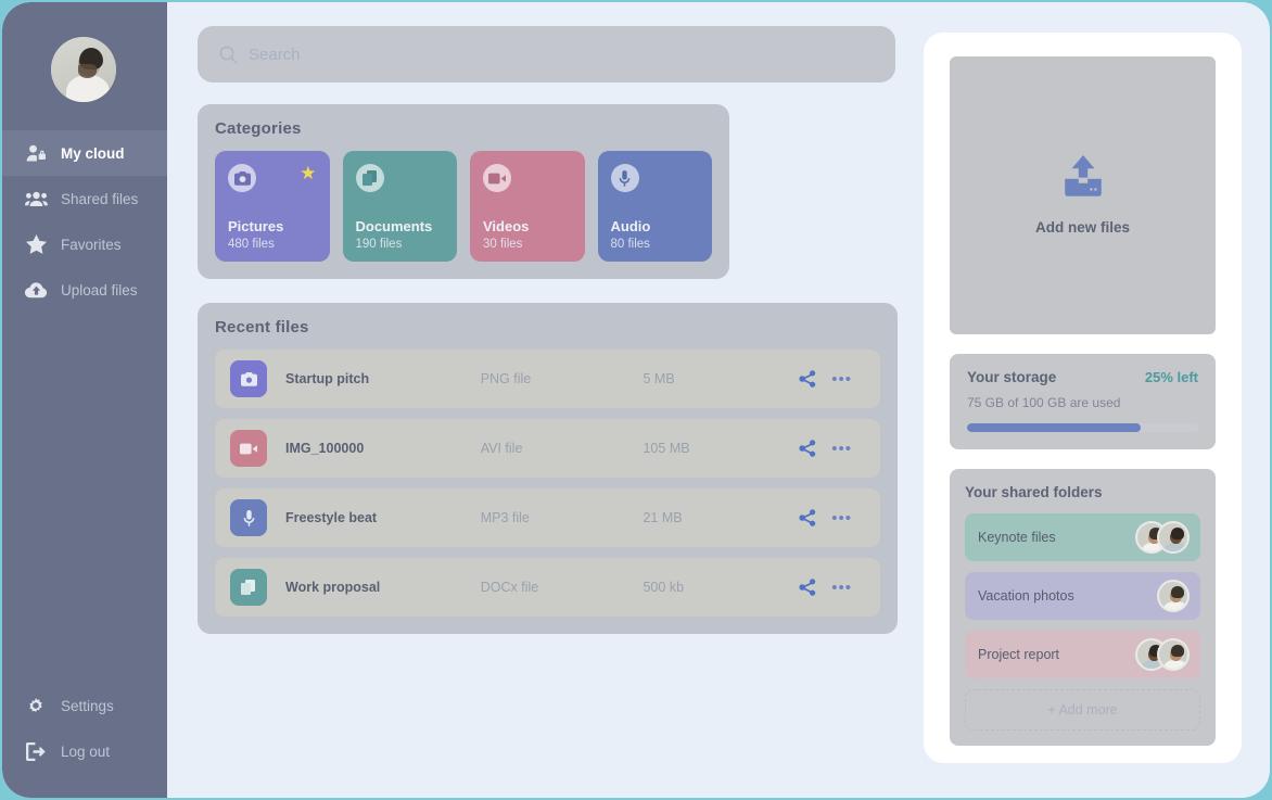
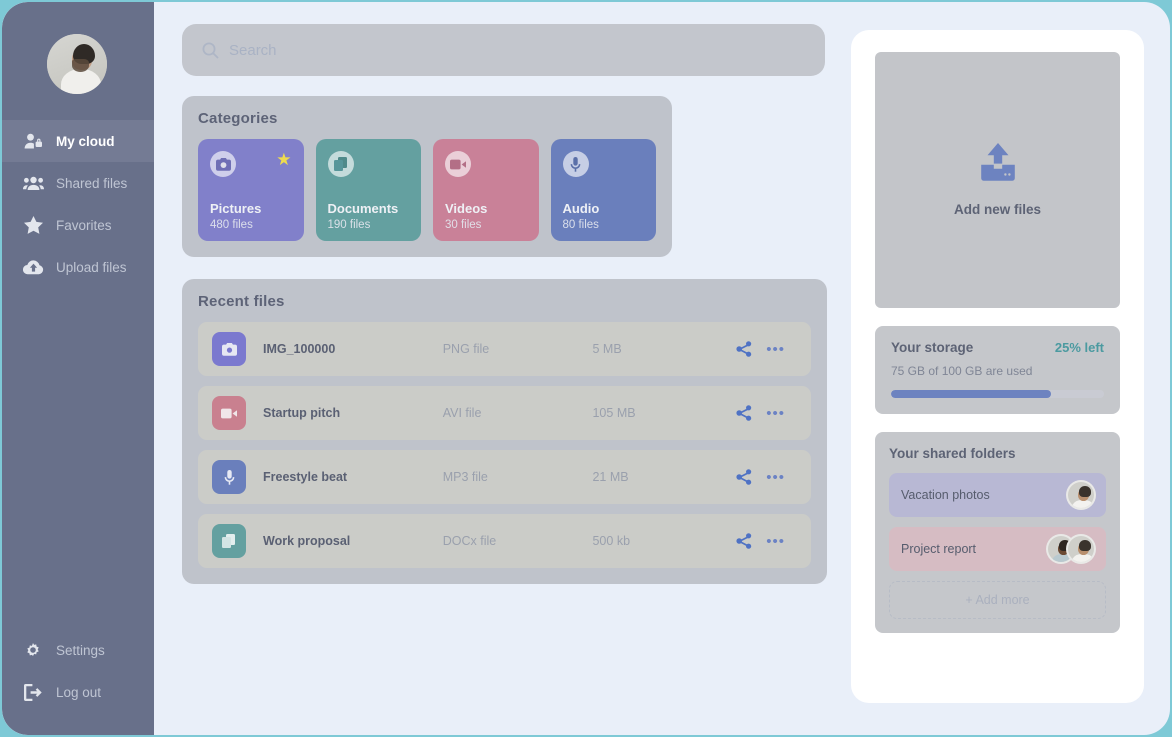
  My cloud
  Shared files
  Favorites
  Upload files
  Settings
  Log out
  Search
  Categories
  ★
  Pictures
  480 files
  Documents
  190 files
  Videos
  30 files
  Audio
  80 files
  Recent files
- Startup pitch
+ IMG_100000
  PNG file
  5 MB
  •••
- IMG_100000
+ Startup pitch
  AVI file
  105 MB
  •••
  Freestyle beat
  MP3 file
  21 MB
  •••
  Work proposal
  DOCx file
  500 kb
  •••
  Add new files
  Your storage
  25% left
  75 GB of 100 GB are used
  Your shared folders
- Keynote files
  Vacation photos
  Project report
  + Add more
